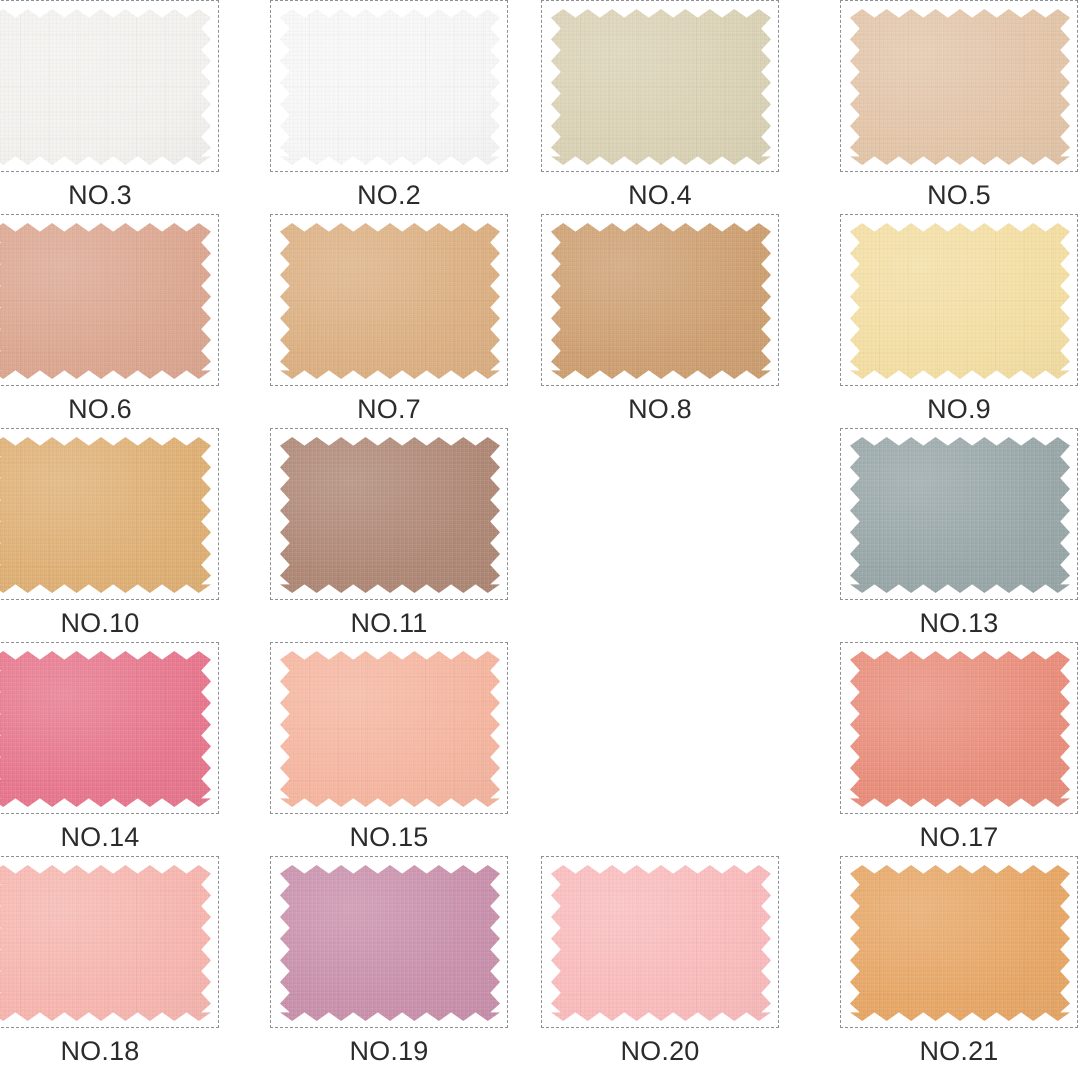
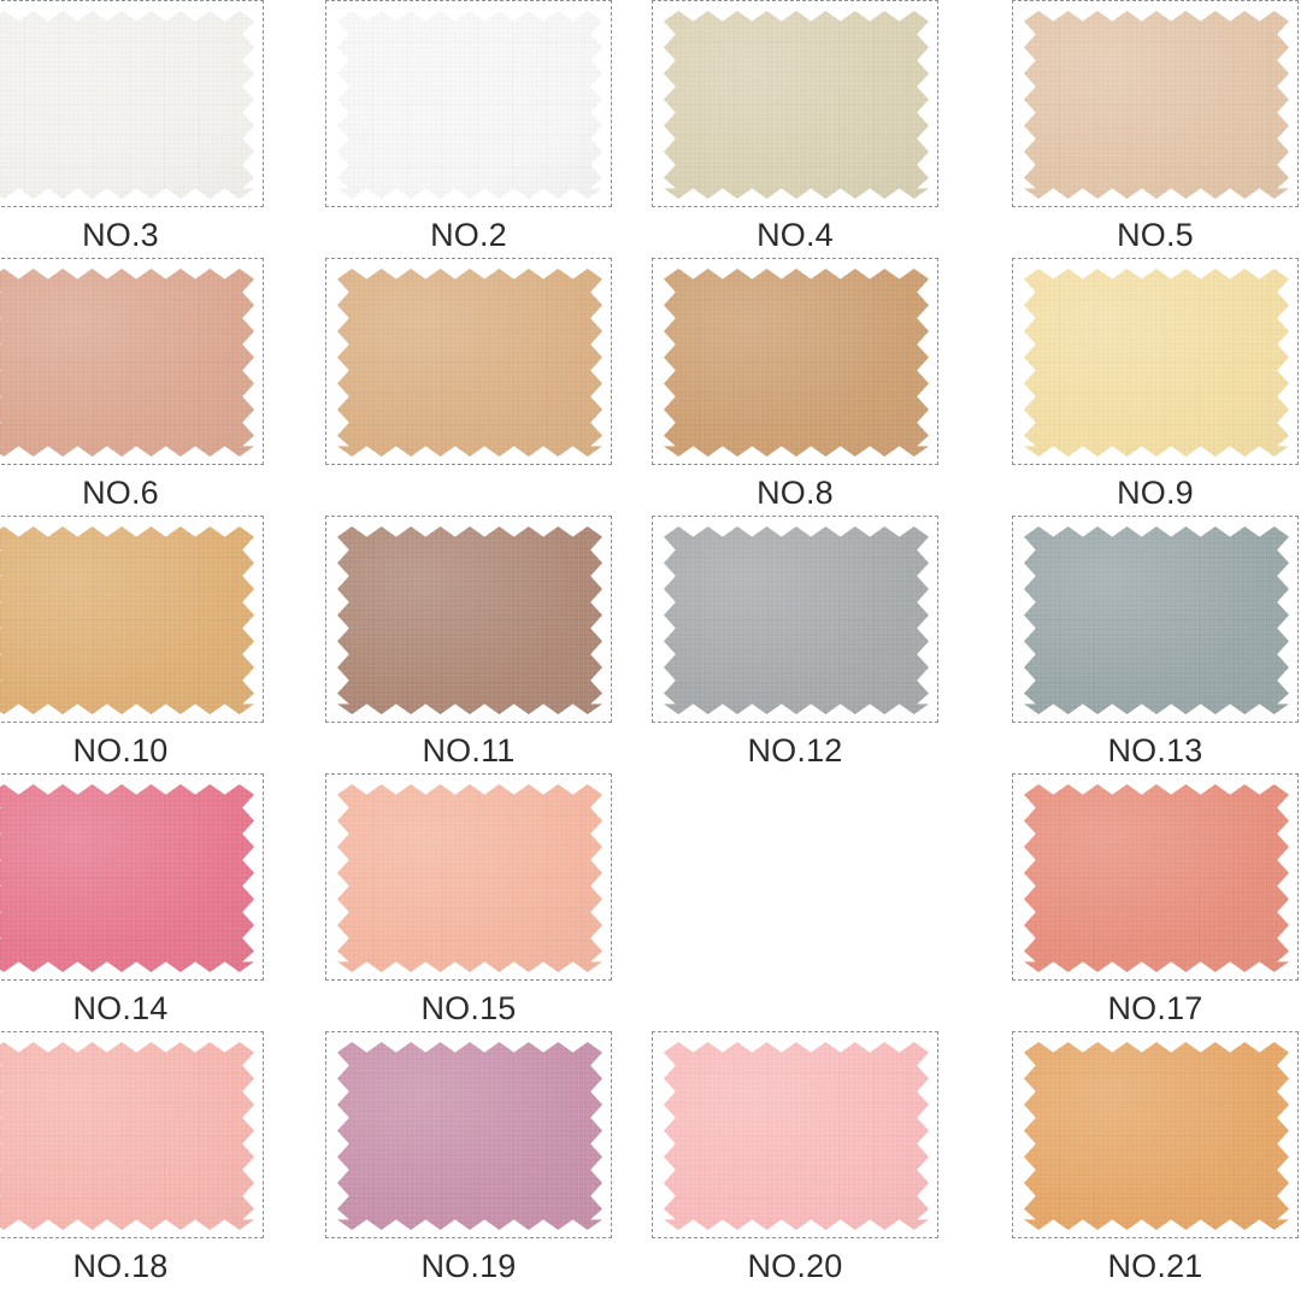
  NO.3
  NO.2
  NO.4
  NO.5
  NO.6
- NO.7
  NO.8
  NO.9
  NO.10
  NO.11
+ NO.12
  NO.13
  NO.14
  NO.15
  NO.17
  NO.18
  NO.19
  NO.20
  NO.21
